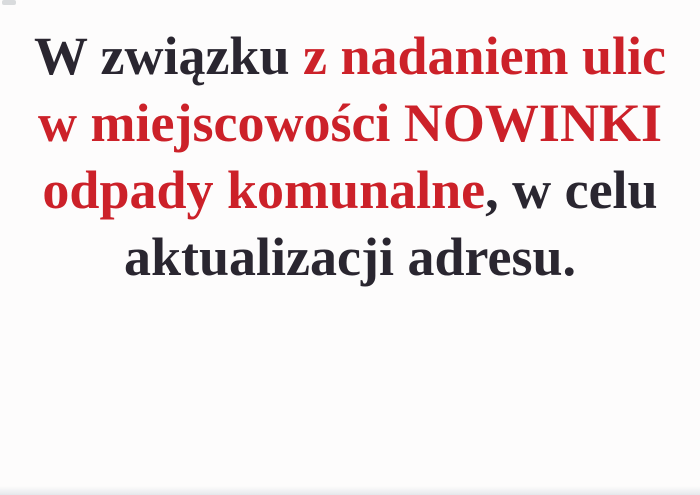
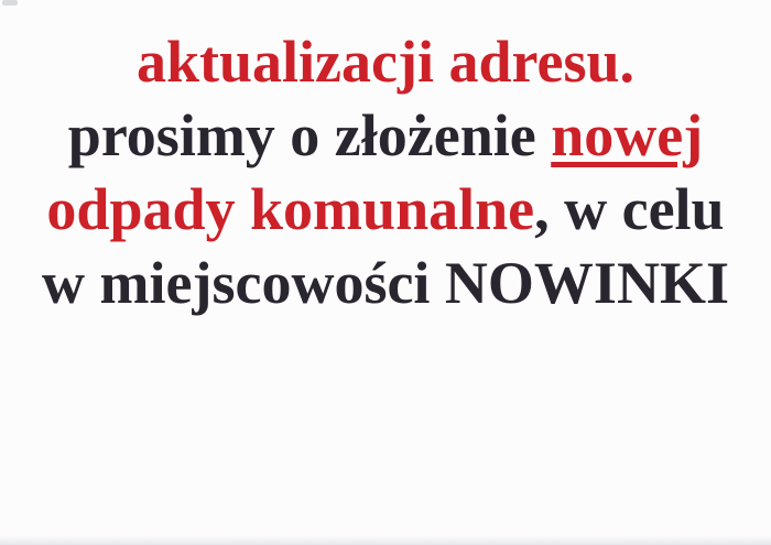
- W związku z nadaniem ulic
- w miejscowości NOWINKI
+ aktualizacji adresu.
+ prosimy o złożenie nowej
  odpady komunalne, w celu
- aktualizacji adresu.
+ w miejscowości NOWINKI
